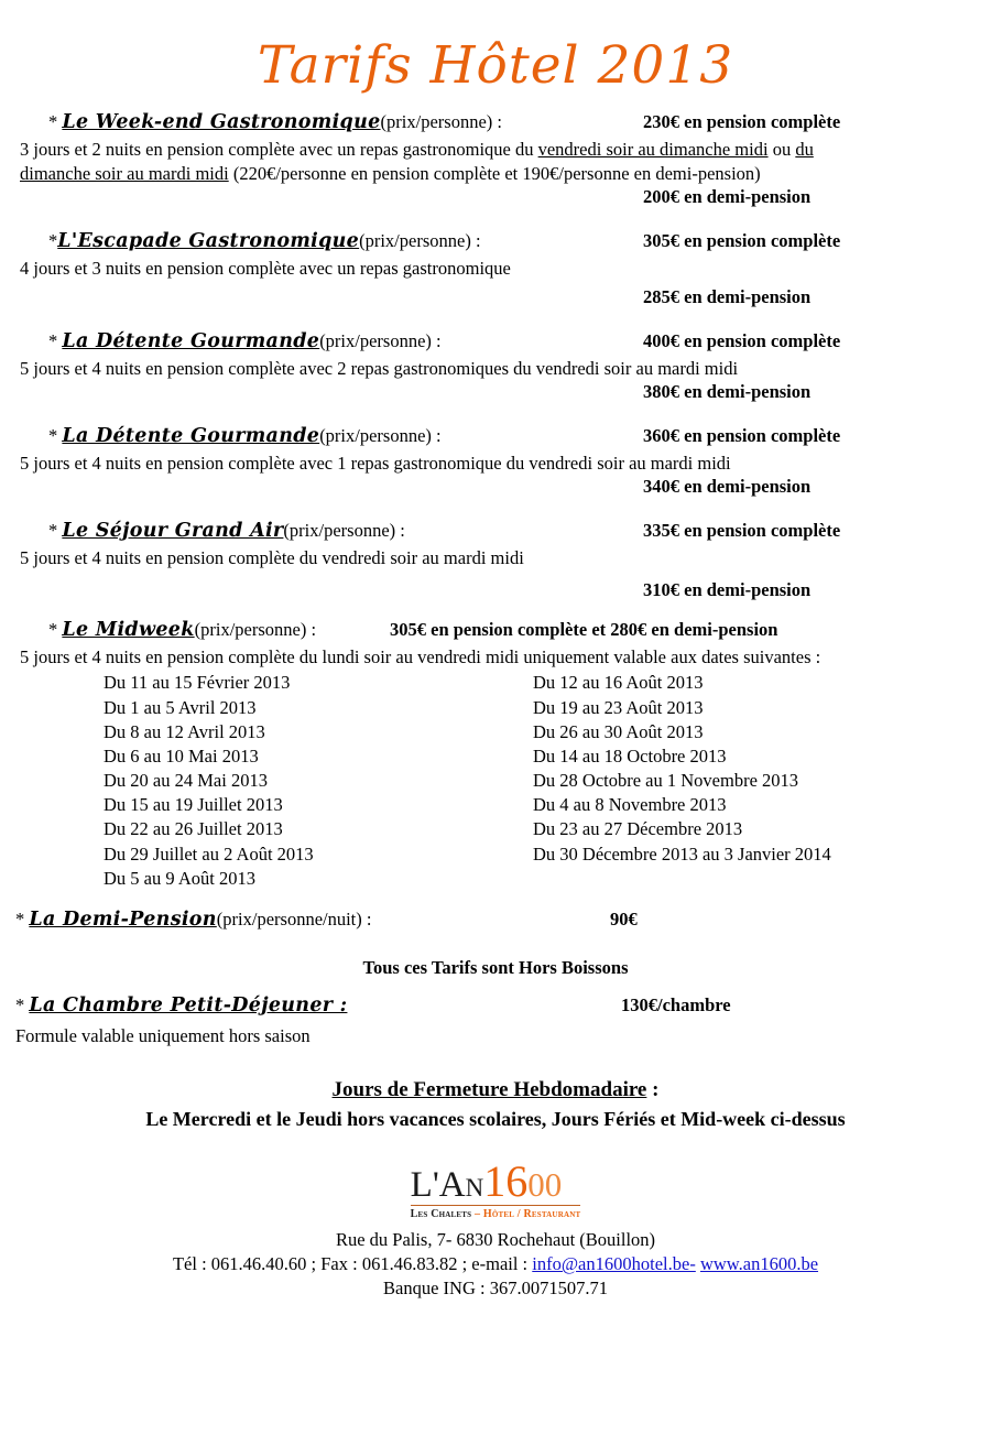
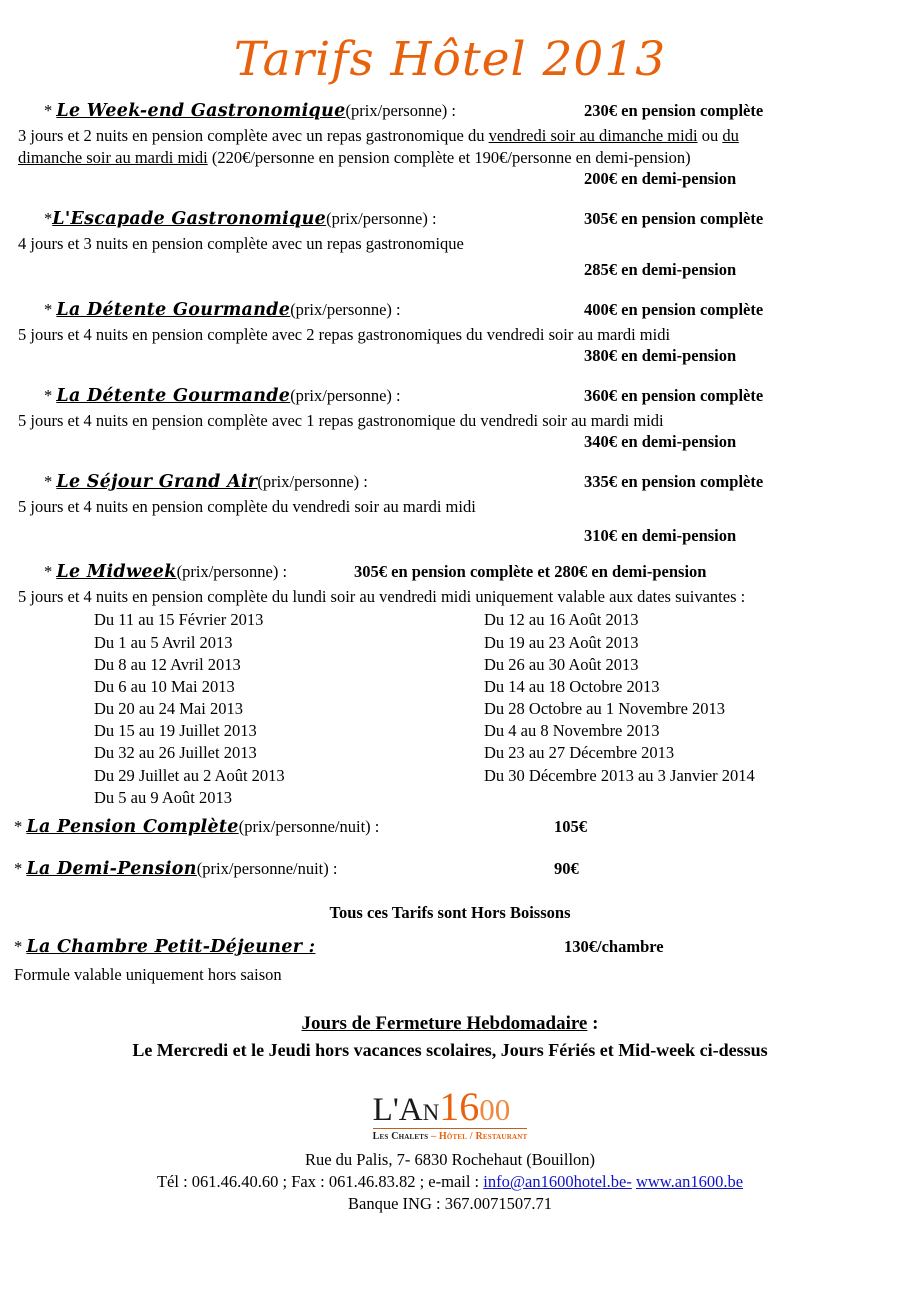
  Tarifs Hôtel 2013
  * Le Week-end Gastronomique(prix/personne) :
  230€ en pension complète
  3 jours et 2 nuits en pension complète avec un repas gastronomique du vendredi soir au dimanche midi ou du
  dimanche soir au mardi midi (220€/personne en pension complète et 190€/personne en demi-pension)
  200€ en demi-pension
  *L'Escapade Gastronomique(prix/personne) :
  305€ en pension complète
  4 jours et 3 nuits en pension complète avec un repas gastronomique
  285€ en demi-pension
  * La Détente Gourmande(prix/personne) :
  400€ en pension complète
  5 jours et 4 nuits en pension complète avec 2 repas gastronomiques du vendredi soir au mardi midi
  380€ en demi-pension
  * La Détente Gourmande(prix/personne) :
  360€ en pension complète
  5 jours et 4 nuits en pension complète avec 1 repas gastronomique du vendredi soir au mardi midi
  340€ en demi-pension
  * Le Séjour Grand Air(prix/personne) :
  335€ en pension complète
  5 jours et 4 nuits en pension complète du vendredi soir au mardi midi
  310€ en demi-pension
  * Le Midweek(prix/personne) :
  305€ en pension complète et 280€ en demi-pension
  5 jours et 4 nuits en pension complète du lundi soir au vendredi midi uniquement valable aux dates suivantes :
  Du 11 au 15 Février 2013
  Du 1 au 5 Avril 2013
  Du 8 au 12 Avril 2013
  Du 6 au 10 Mai 2013
  Du 20 au 24 Mai 2013
  Du 15 au 19 Juillet 2013
- Du 22 au 26 Juillet 2013
+ Du 32 au 26 Juillet 2013
  Du 29 Juillet au 2 Août 2013
  Du 5 au 9 Août 2013
  Du 12 au 16 Août 2013
  Du 19 au 23 Août 2013
  Du 26 au 30 Août 2013
  Du 14 au 18 Octobre 2013
  Du 28 Octobre au 1 Novembre 2013
  Du 4 au 8 Novembre 2013
  Du 23 au 27 Décembre 2013
  Du 30 Décembre 2013 au 3 Janvier 2014
+ * La Pension Complète(prix/personne/nuit) :
+ 105€
  * La Demi-Pension(prix/personne/nuit) :
  90€
  Tous ces Tarifs sont Hors Boissons
  * La Chambre Petit-Déjeuner :
  130€/chambre
  Formule valable uniquement hors saison
  Jours de Fermeture Hebdomadaire :
  Le Mercredi et le Jeudi hors vacances scolaires, Jours Fériés et Mid-week ci-dessus
  L'An1600
  Les Chalets – Hôtel / Restaurant
  Rue du Palis, 7- 6830 Rochehaut (Bouillon)
  Tél : 061.46.40.60 ; Fax : 061.46.83.82 ; e-mail : info@an1600hotel.be- www.an1600.be
  Banque ING : 367.0071507.71
